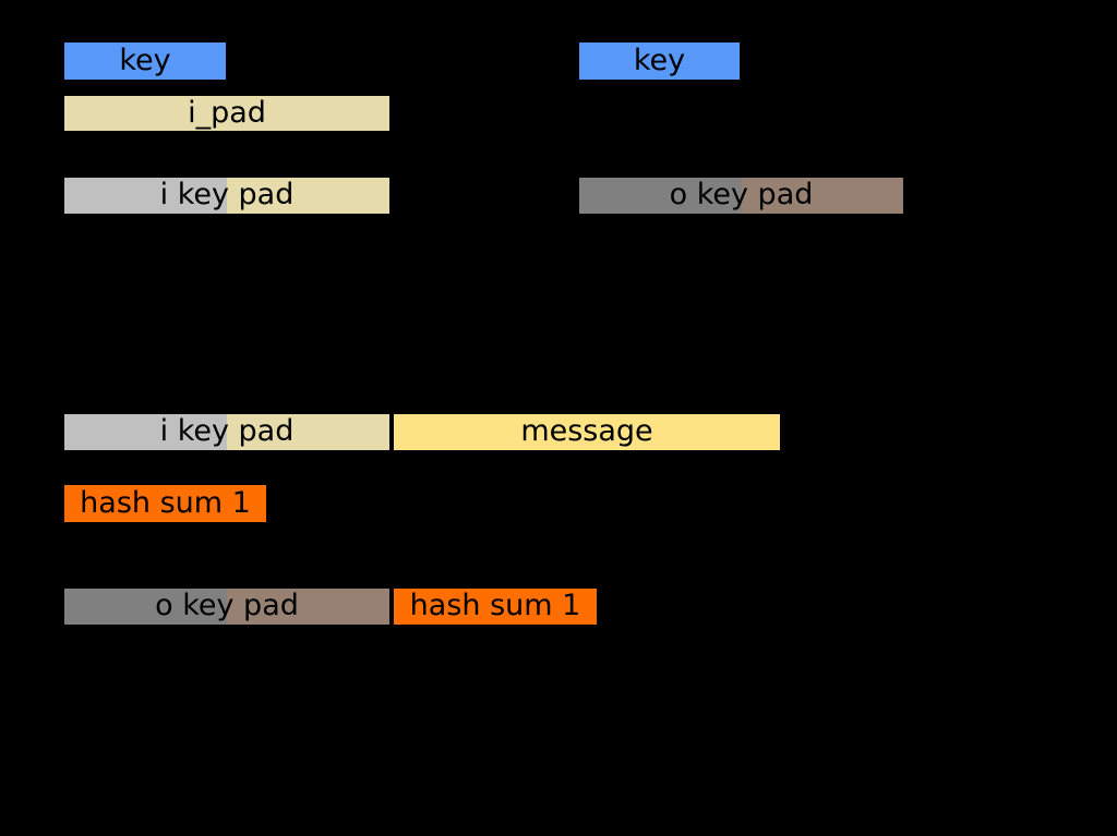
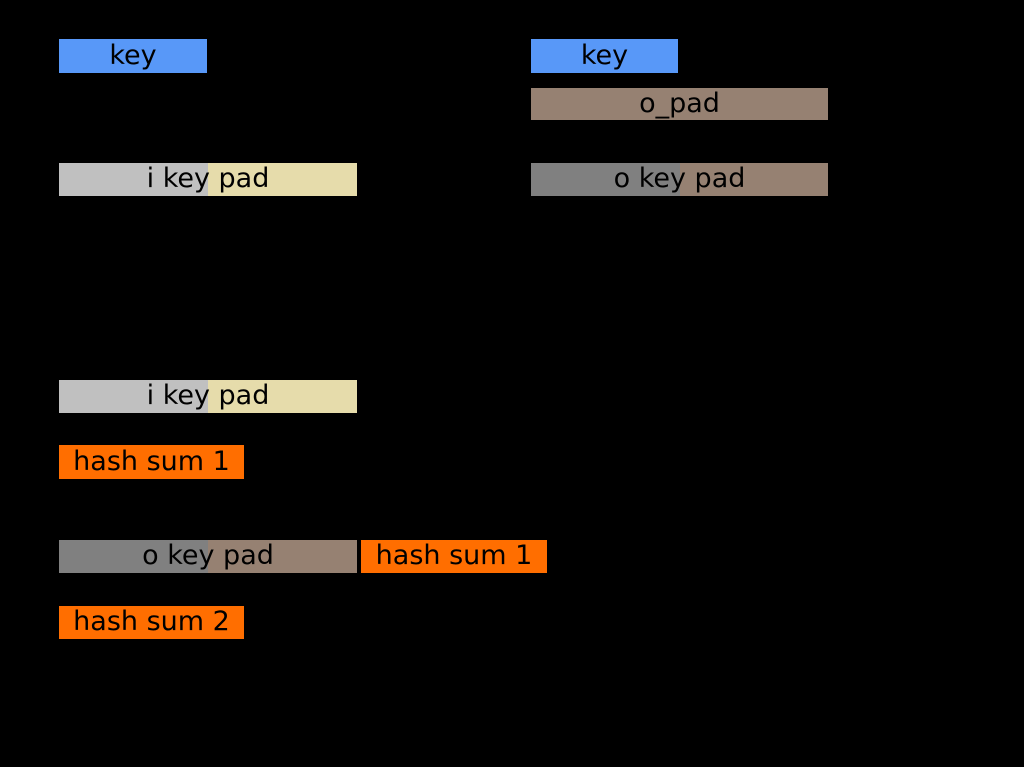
  key
- i_pad
  i key pad
  key
+ o_pad
  o key pad
  i key pad
- message
  hash sum 1
  o key pad
  hash sum 1
+ hash sum 2
